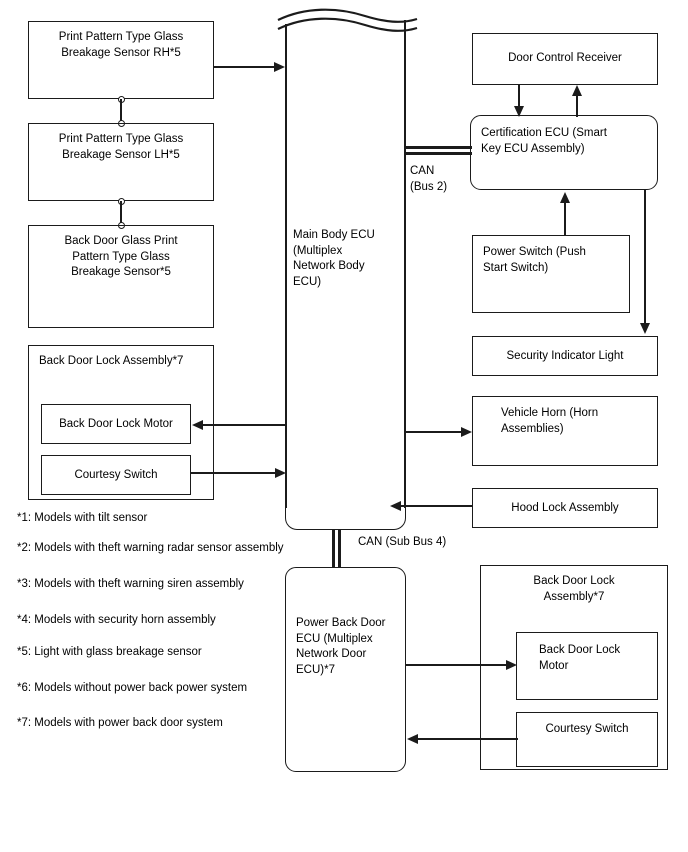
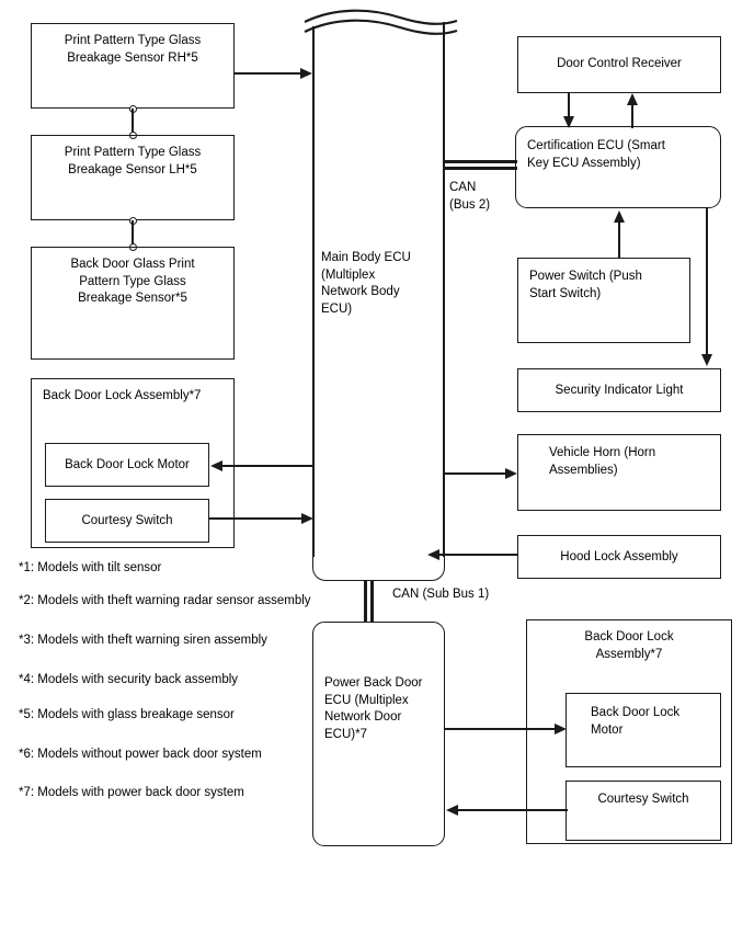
  Print Pattern Type Glass
  Breakage Sensor RH*5
  Print Pattern Type Glass
  Breakage Sensor LH*5
  Back Door Glass Print
  Pattern Type Glass
  Breakage Sensor*5
  Back Door Lock Assembly*7
  Back Door Lock Motor
  Courtesy Switch
  Main Body ECU
  (Multiplex
  Network Body
  ECU)
  CAN
  (Bus 2)
- CAN (Sub Bus 4)
+ CAN (Sub Bus 1)
  Door Control Receiver
  Certification ECU (Smart
  Key ECU Assembly)
  Power Switch (Push
  Start Switch)
  Security Indicator Light
  Vehicle Horn (Horn
  Assemblies)
  Hood Lock Assembly
  Power Back Door
  ECU (Multiplex
  Network Door
  ECU)*7
  Back Door Lock
  Assembly*7
  Back Door Lock
  Motor
  Courtesy Switch
  *1: Models with tilt sensor
  *2: Models with theft warning radar sensor assembly
  *3: Models with theft warning siren assembly
- *4: Models with security horn assembly
+ *4: Models with security back assembly
- *5: Light with glass breakage sensor
+ *5: Models with glass breakage sensor
- *6: Models without power back power system
+ *6: Models without power back door system
  *7: Models with power back door system
